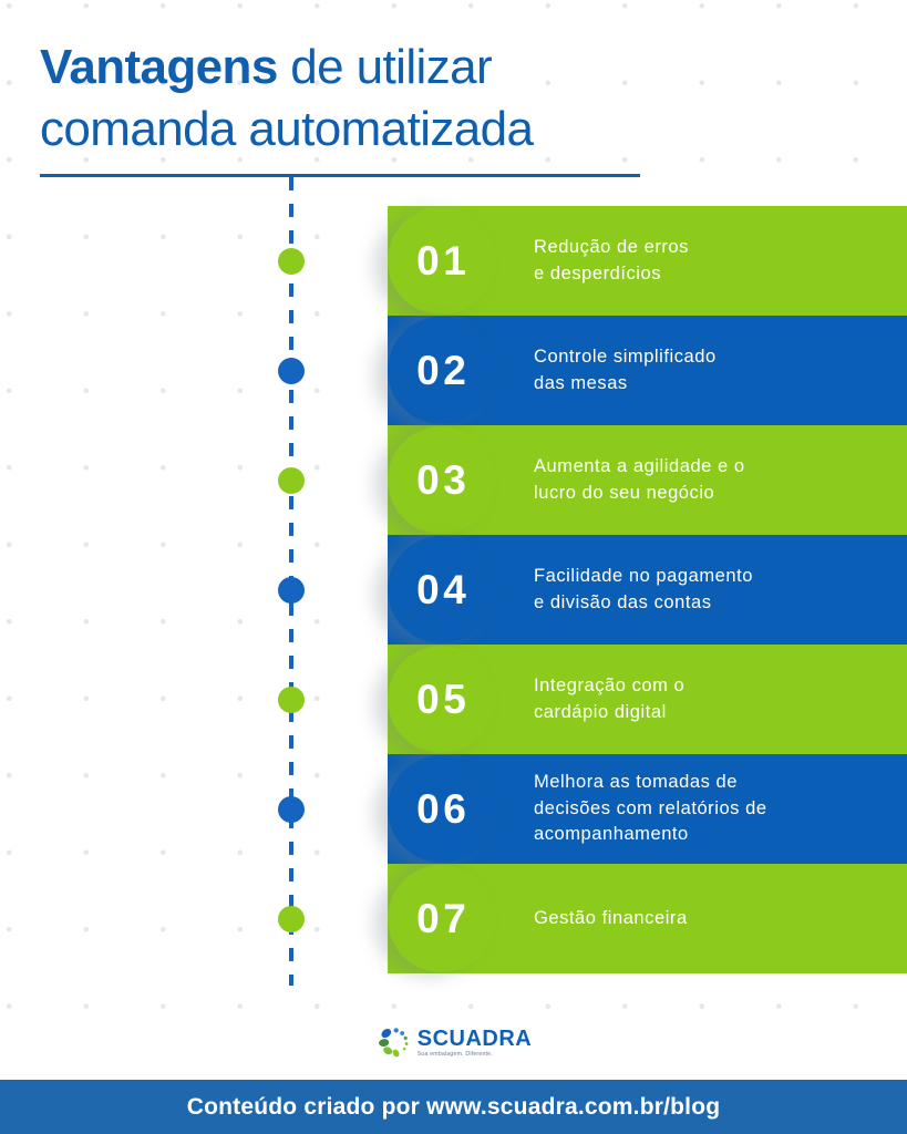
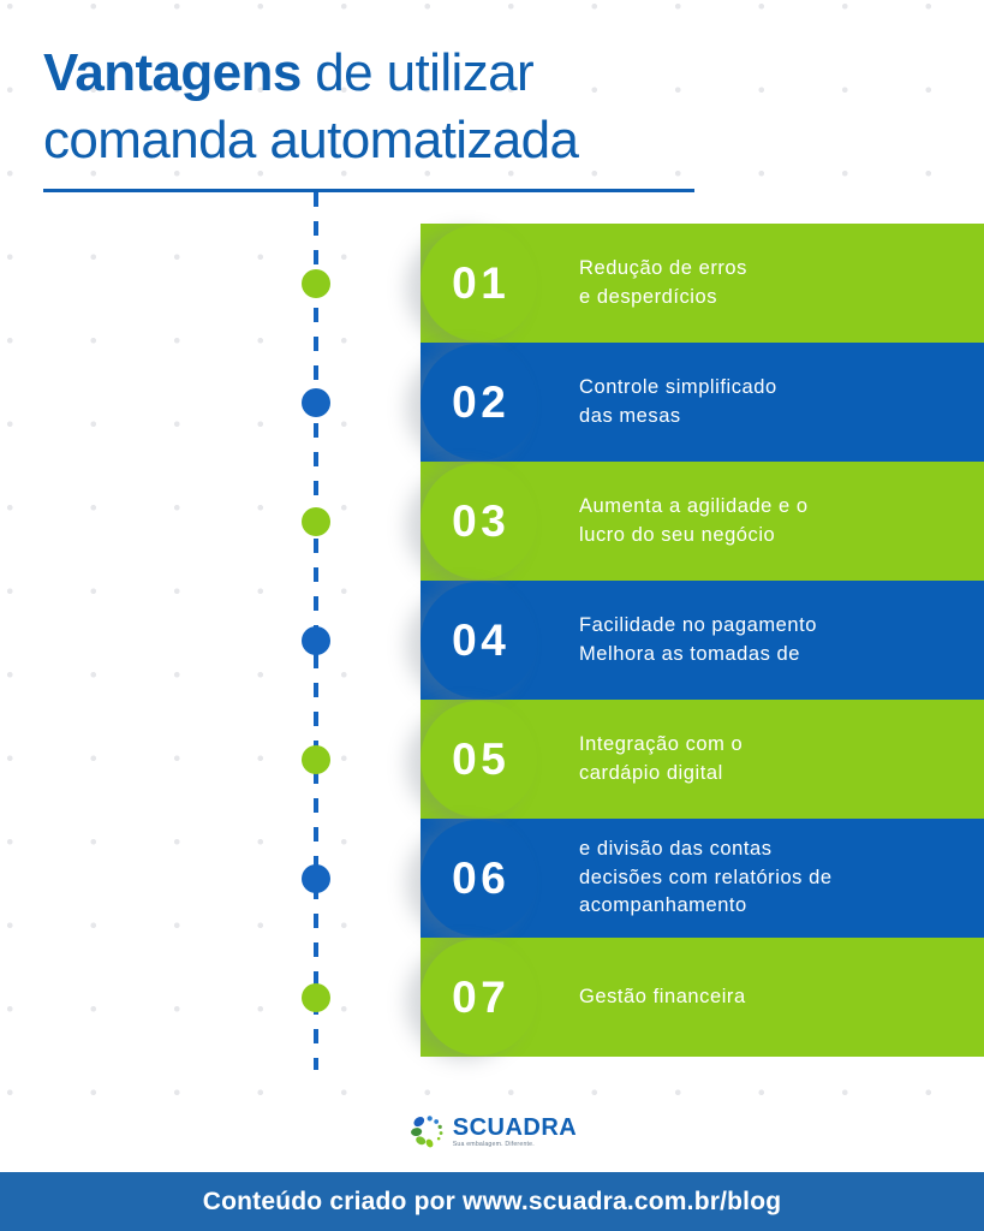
  Vantagens de utilizar
  comanda automatizada
  Redução de erros
  e desperdícios
  01
  Controle simplificado
  das mesas
  02
  Aumenta a agilidade e o
  lucro do seu negócio
  03
  Facilidade no pagamento
- e divisão das contas
+ Melhora as tomadas de
  04
  Integração com o
  cardápio digital
  05
- Melhora as tomadas de
+ e divisão das contas
  decisões com relatórios de
  acompanhamento
  06
  Gestão financeira
  07
  SCUADRA
  Conteúdo criado por www.scuadra.com.br/blog
